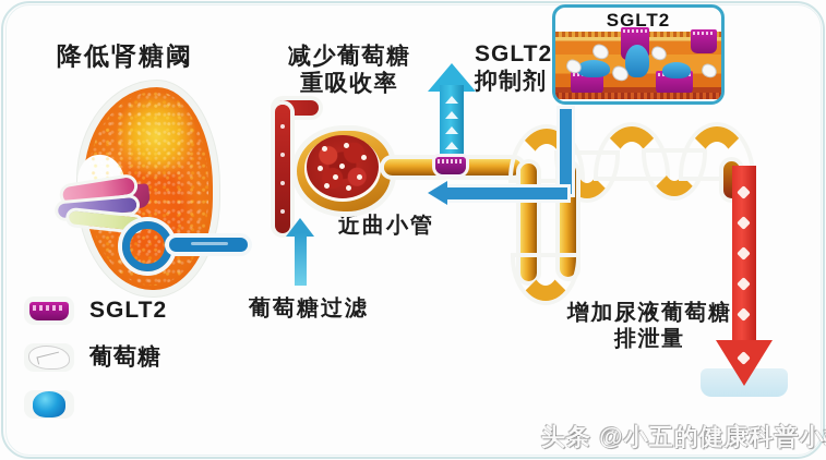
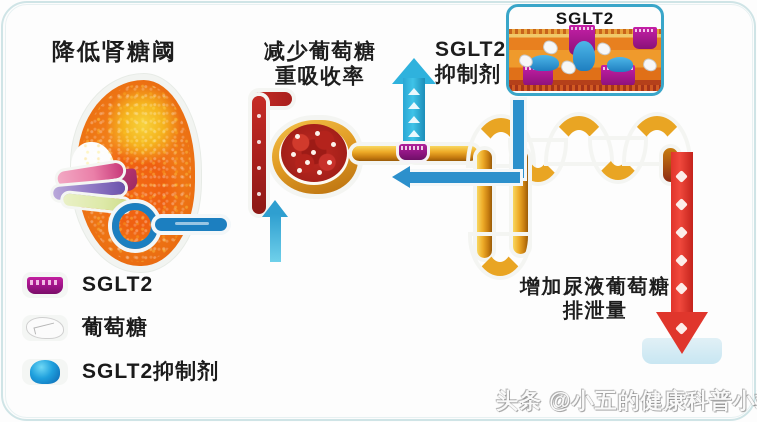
  降低肾糖阈
  减少葡萄糖
  重吸收率
  SGLT2
  抑制剂
- 近曲小管
- 葡萄糖过滤
  增加尿液葡萄糖
  排泄量
  SGLT2
  SGLT2
  葡萄糖
+ SGLT2抑制剂
  头条 @小五的健康科普小
